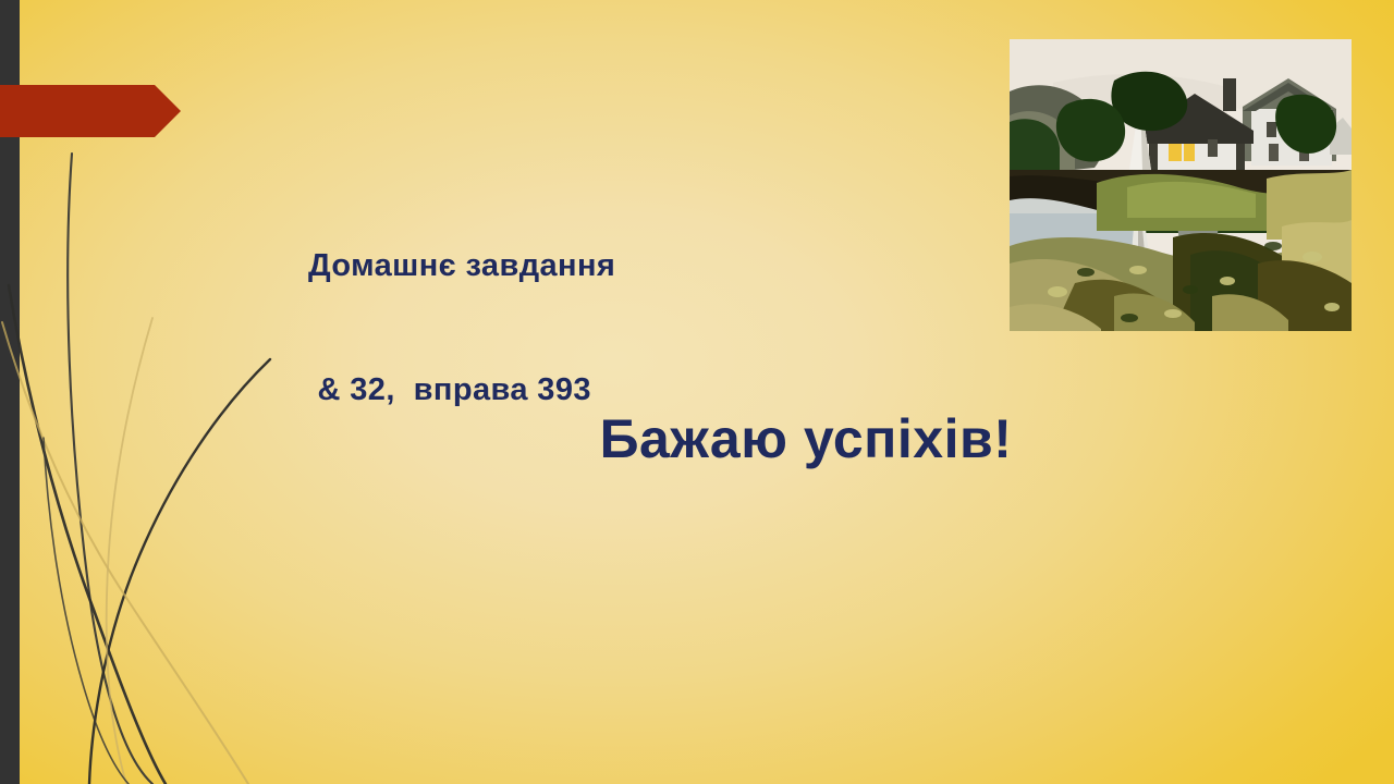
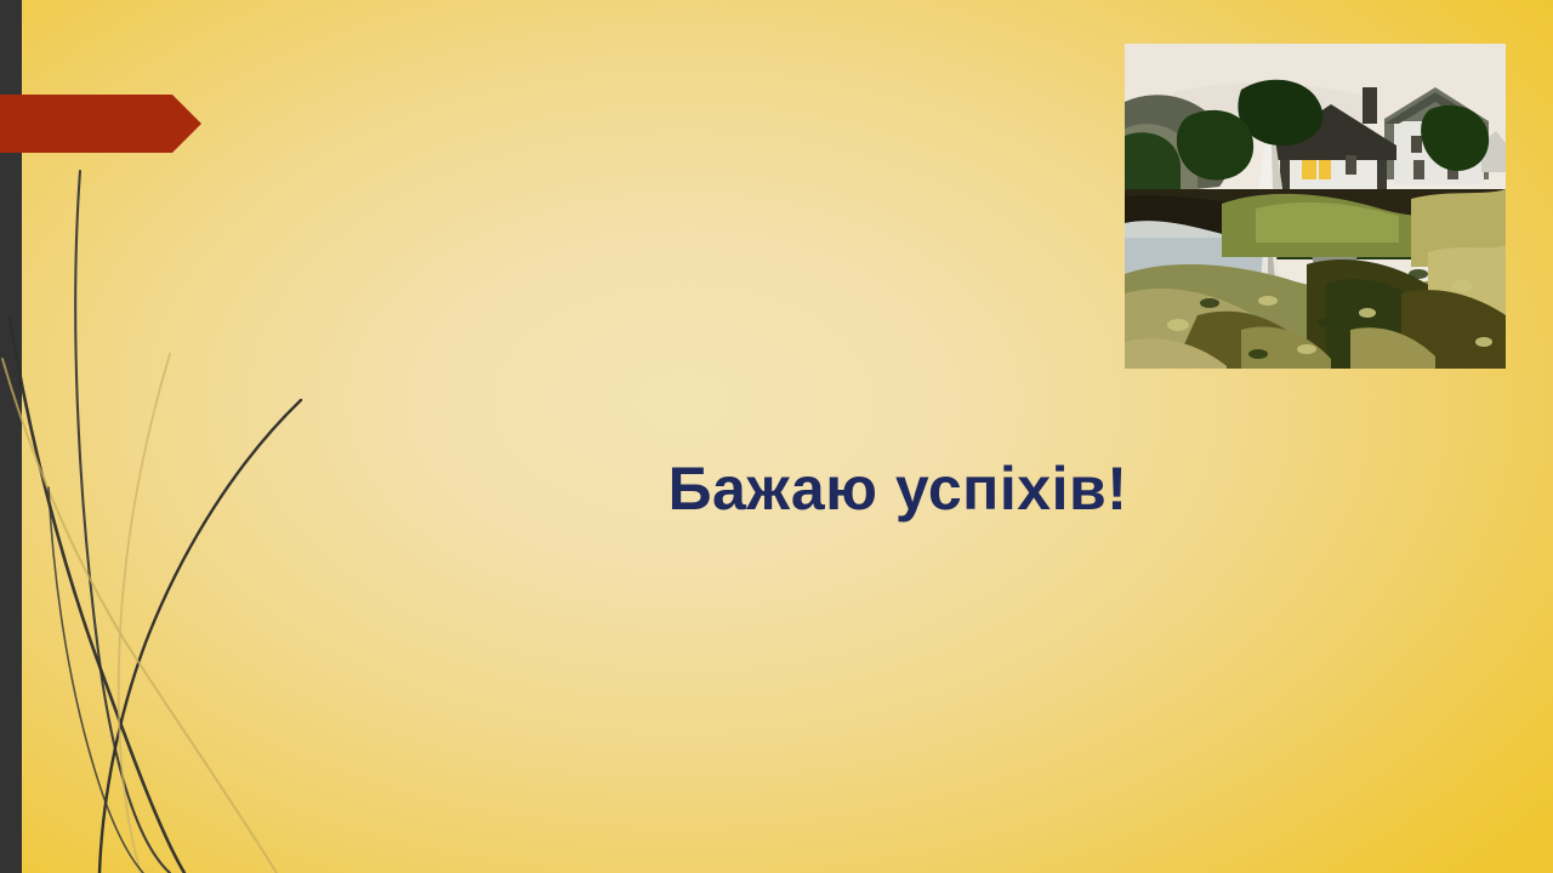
- Домашнє завдання
- & 32, вправа 393
  Бажаю успіхів!
